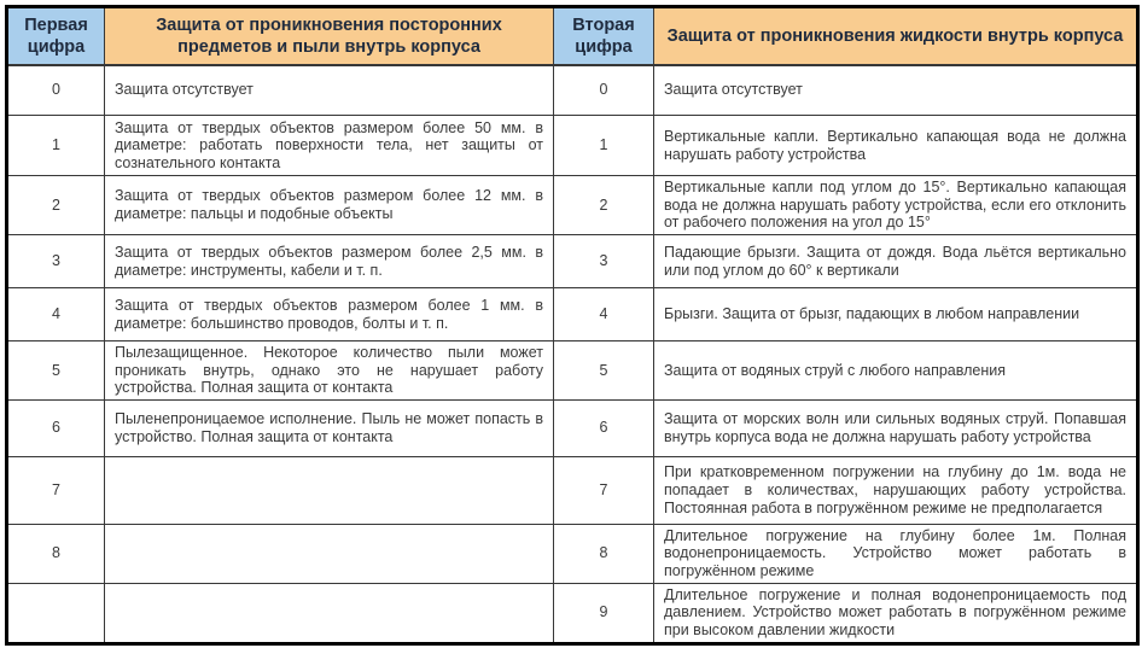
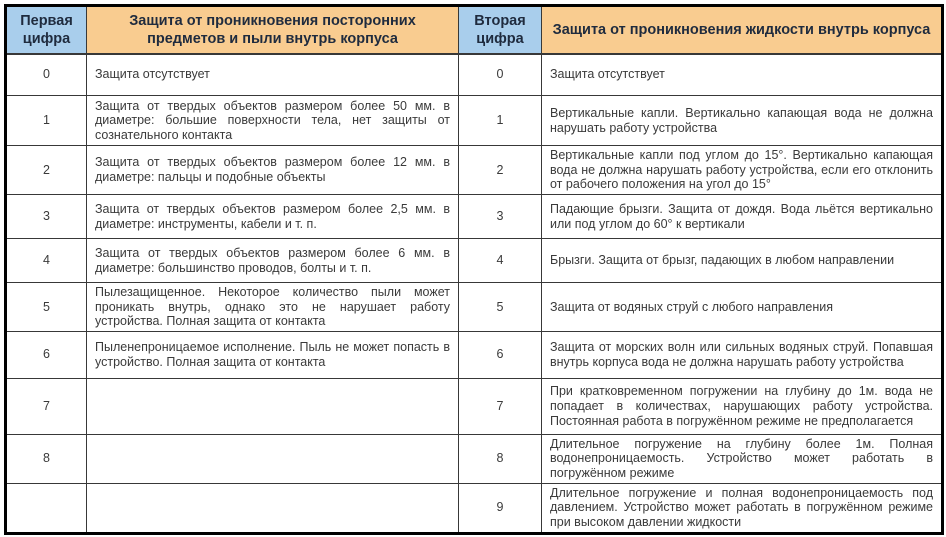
  Первая цифра	Защита от проникновения посторонних предметов и пыли внутрь корпуса	Вторая цифра	Защита от проникновения жидкости внутрь корпуса
  0	Защита отсутствует	0	Защита отсутствует
- 1	Защита от твердых объектов размером более 50 мм. в диаметре: работать поверхности тела, нет защиты от сознательного контакта	1	Вертикальные капли. Вертикально капающая вода не должна нарушать работу устройства
+ 1	Защита от твердых объектов размером более 50 мм. в диаметре: большие поверхности тела, нет защиты от сознательного контакта	1	Вертикальные капли. Вертикально капающая вода не должна нарушать работу устройства
  2	Защита от твердых объектов размером более 12 мм. в диаметре: пальцы и подобные объекты	2	Вертикальные капли под углом до 15°. Вертикально капающая вода не должна нарушать работу устройства, если его отклонить от рабочего положения на угол до 15°
  3	Защита от твердых объектов размером более 2,5 мм. в диаметре: инструменты, кабели и т. п.	3	Падающие брызги. Защита от дождя. Вода льётся вертикально или под углом до 60° к вертикали
- 4	Защита от твердых объектов размером более 1 мм. в диаметре: большинство проводов, болты и т. п.	4	Брызги. Защита от брызг, падающих в любом направлении
+ 4	Защита от твердых объектов размером более 6 мм. в диаметре: большинство проводов, болты и т. п.	4	Брызги. Защита от брызг, падающих в любом направлении
  5	Пылезащищенное. Некоторое количество пыли может проникать внутрь, однако это не нарушает работу устройства. Полная защита от контакта	5	Защита от водяных струй с любого направления
  6	Пыленепроницаемое исполнение. Пыль не может попасть в устройство. Полная защита от контакта	6	Защита от морских волн или сильных водяных струй. Попавшая внутрь корпуса вода не должна нарушать работу устройства
  7		7	При кратковременном погружении на глубину до 1м. вода не попадает в количествах, нарушающих работу устройства. Постоянная работа в погружённом режиме не предполагается
  8		8	Длительное погружение на глубину более 1м. Полная водонепроницаемость. Устройство может работать в погружённом режиме
  		9	Длительное погружение и полная водонепроницаемость под давлением. Устройство может работать в погружённом режиме при высоком давлении жидкости
